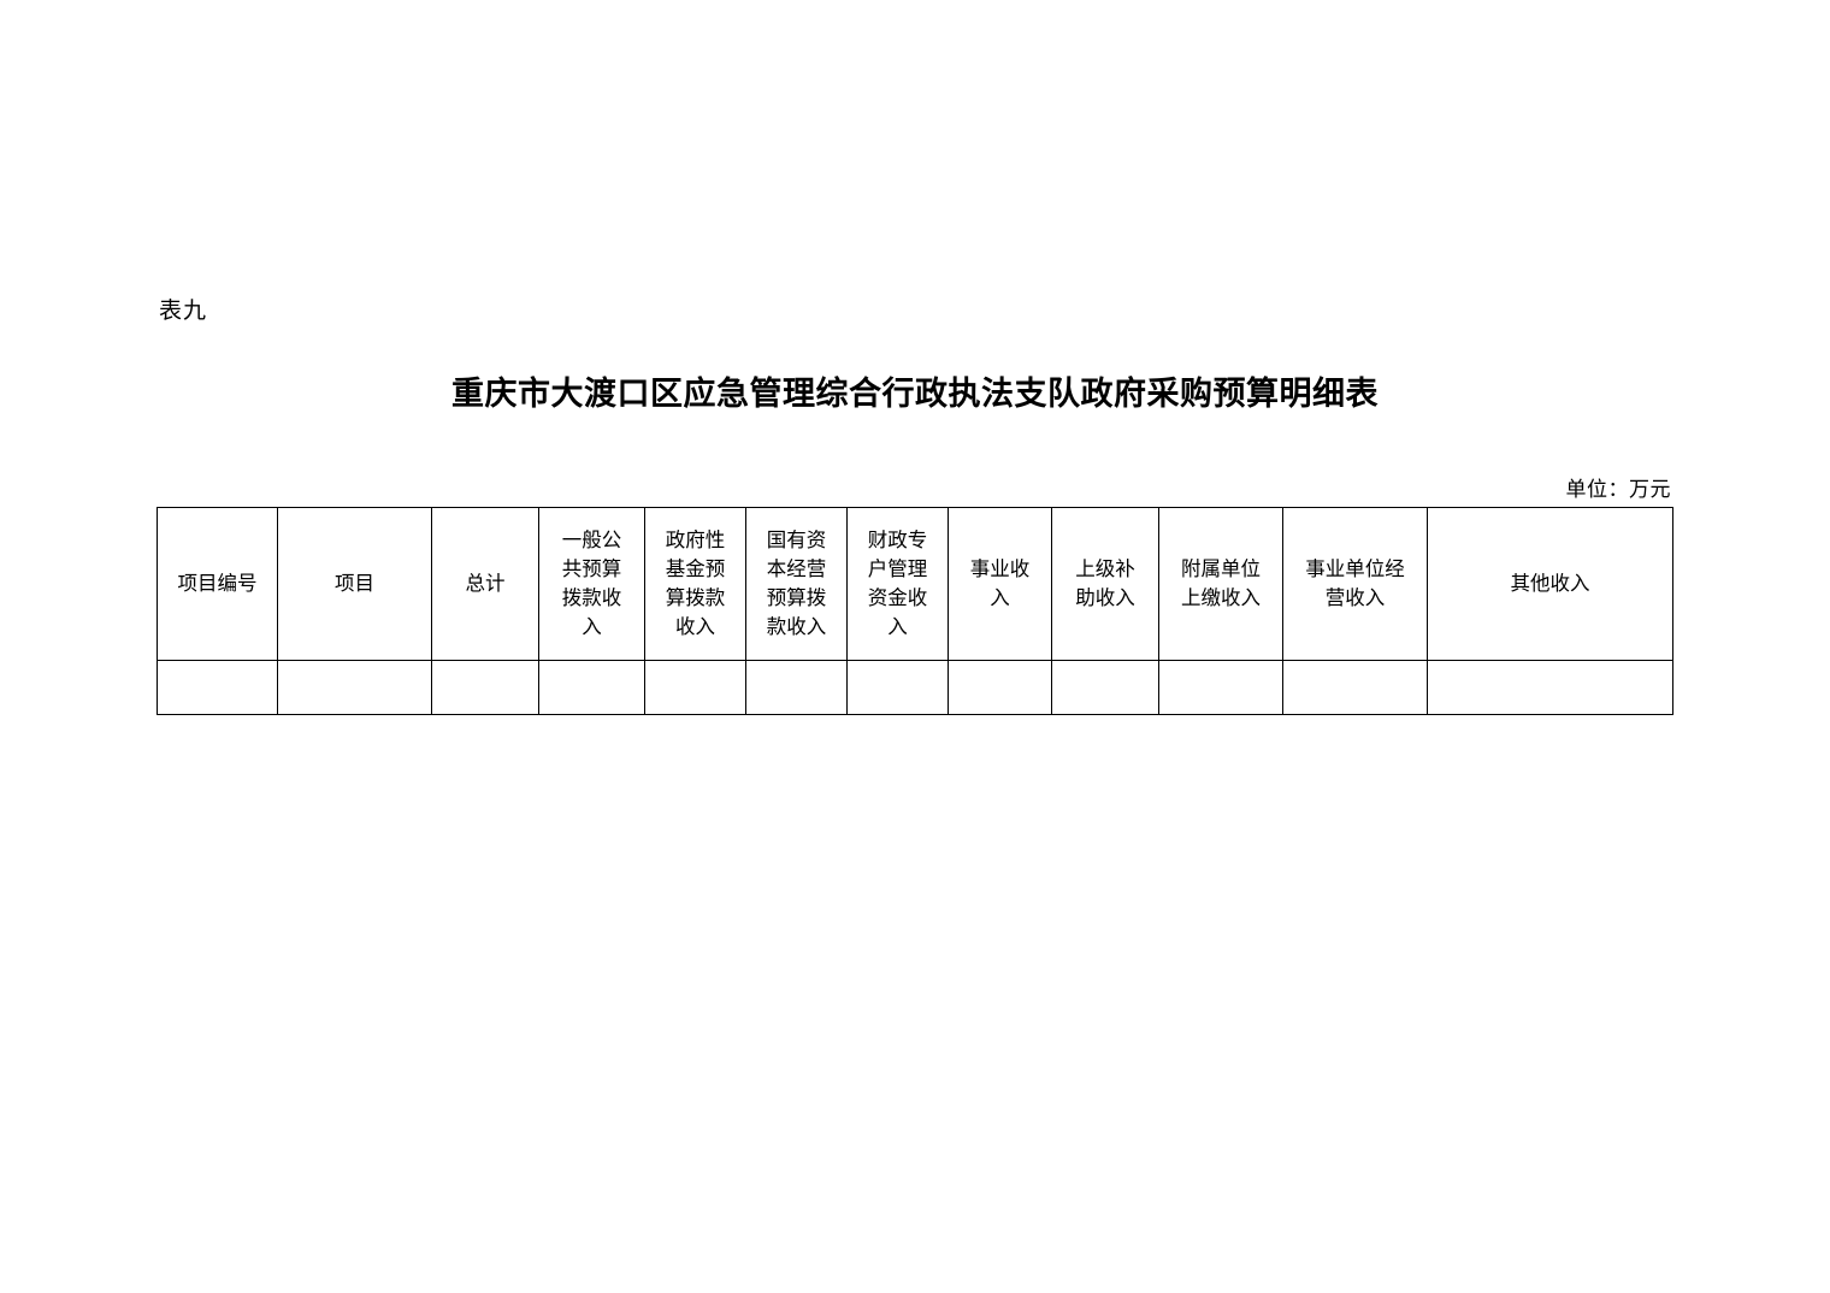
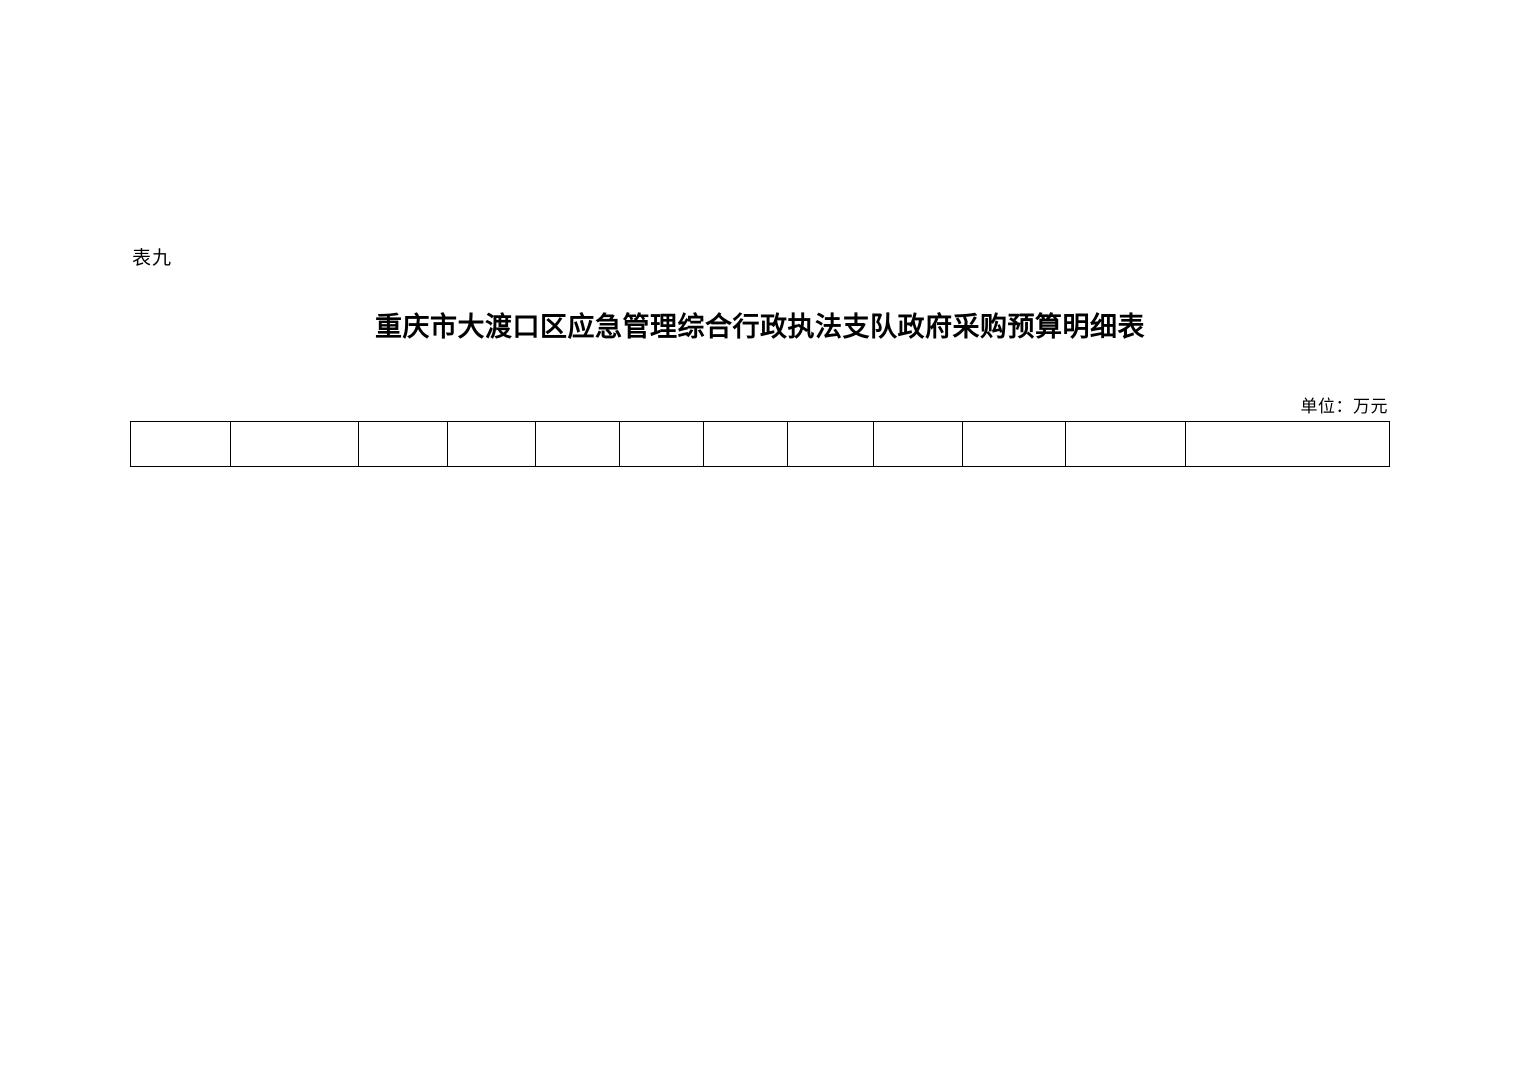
  表九
  重庆市大渡口区应急管理综合行政执法支队政府采购预算明细表
  单位：万元
- 项目编号	项目	总计	一般公共预算拨款收入	政府性基金预算拨款收入	国有资本经营预算拨款收入	财政专户管理资金收入	事业收入	上级补助收入	附属单位上缴收入	事业单位经营收入	其他收入
